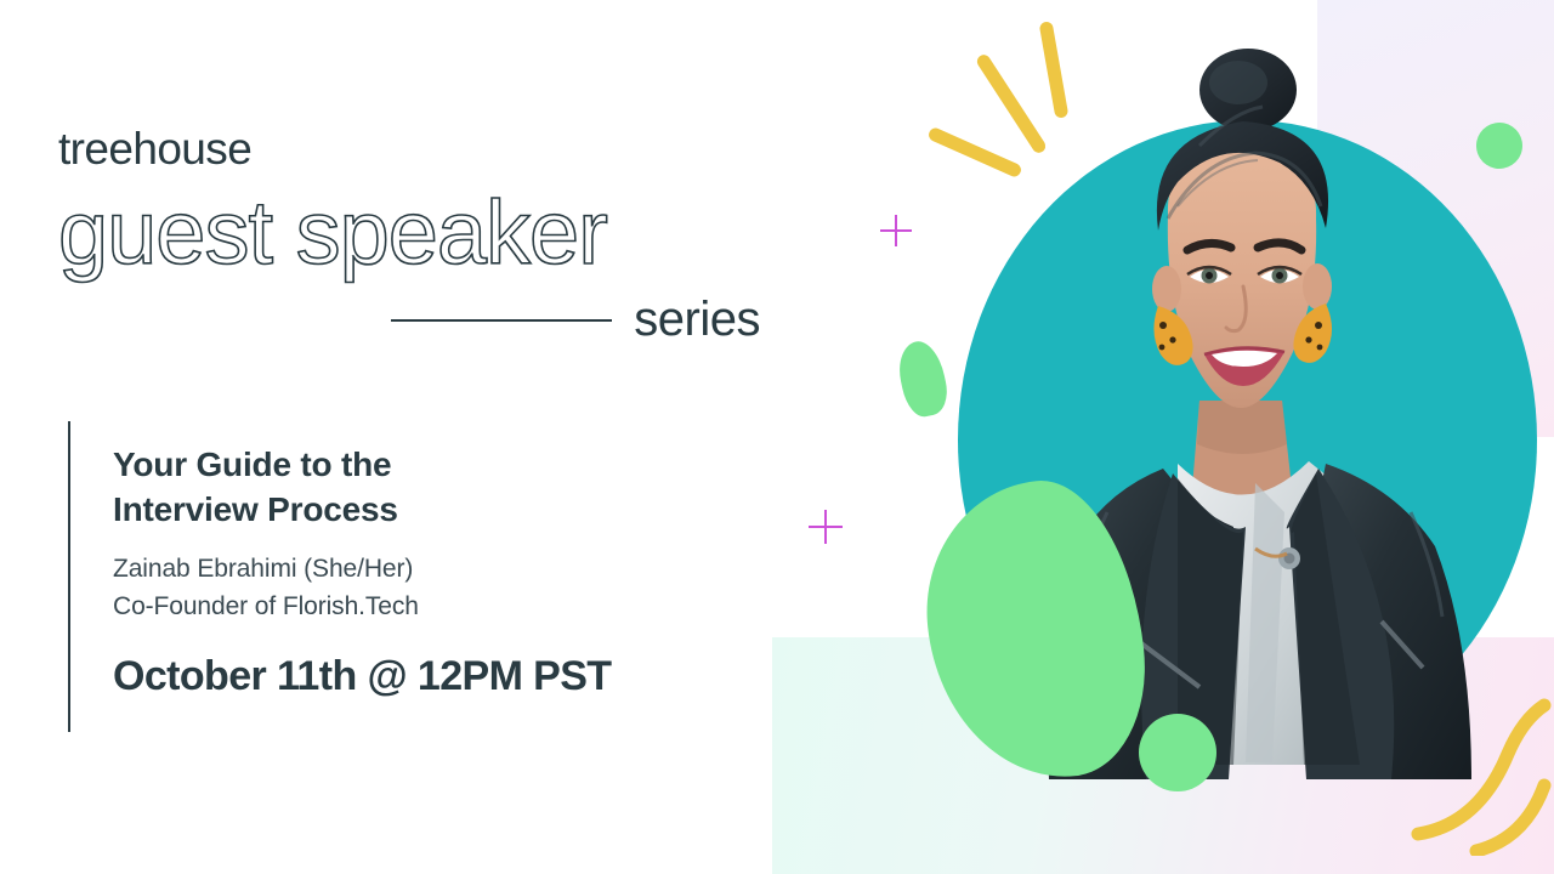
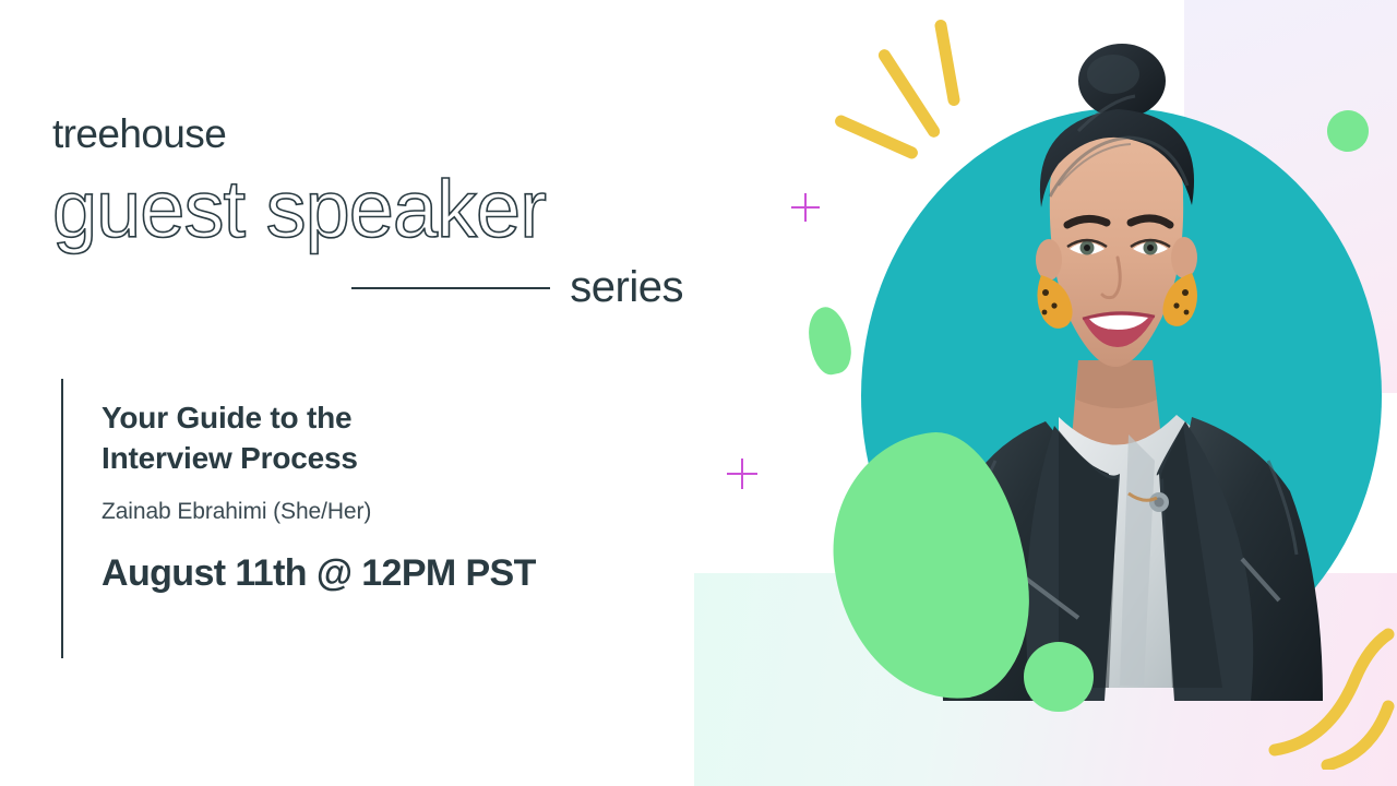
  treehouse
  guest speaker
  series
  Your Guide to the
  Interview Process
  Zainab Ebrahimi (She/Her)
- Co-Founder of Florish.Tech
- October 11th @ 12PM PST
+ August 11th @ 12PM PST
